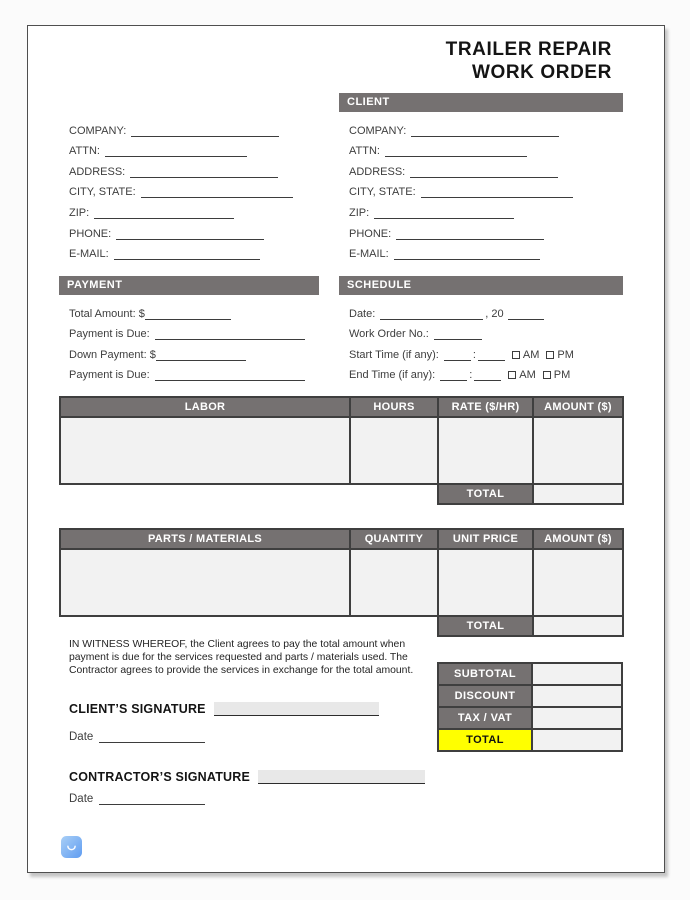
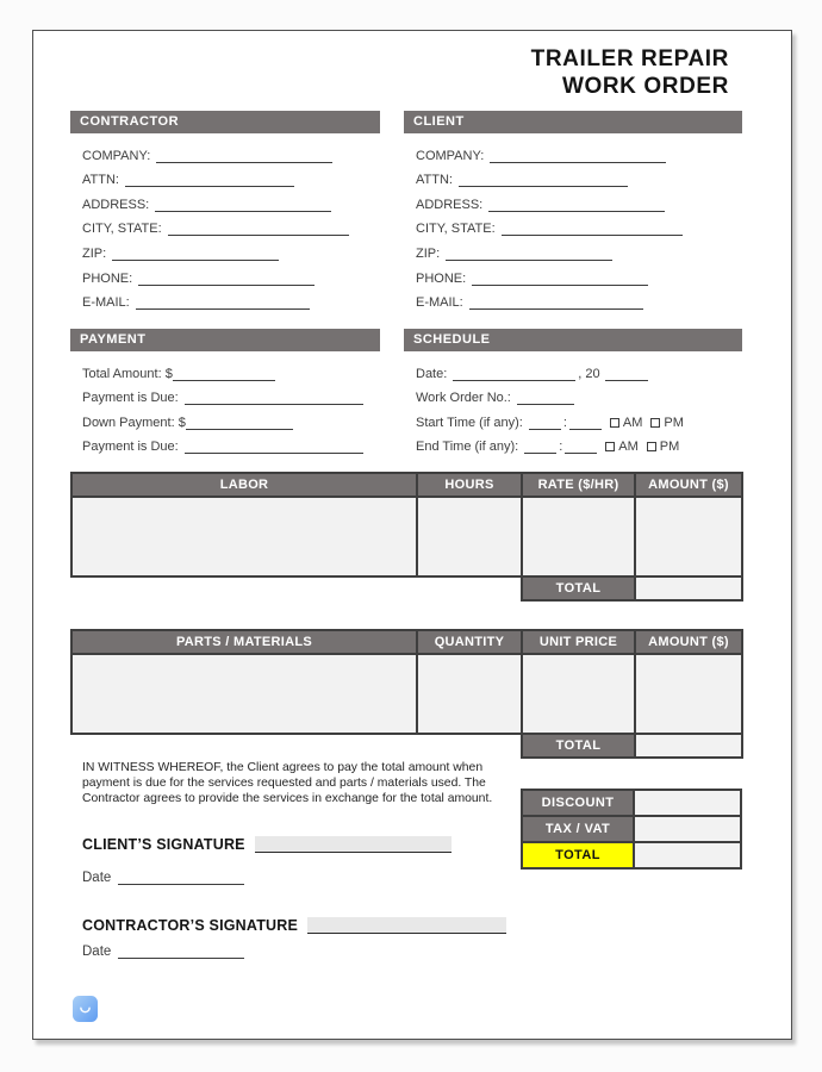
  TRAILER REPAIR
  WORK ORDER
+ CONTRACTOR
  CLIENT
  PAYMENT
  SCHEDULE
  COMPANY:
  ATTN:
  ADDRESS:
  CITY, STATE:
  ZIP:
  PHONE:
  E-MAIL:
  COMPANY:
  ATTN:
  ADDRESS:
  CITY, STATE:
  ZIP:
  PHONE:
  E-MAIL:
  Total Amount: $
  Payment is Due:
  Down Payment: $
  Payment is Due:
  Date:
  , 20
  Work Order No.:
  Start Time (if any):
  :
  AM
  PM
  End Time (if any):
  :
  AM
  PM
  LABOR	HOURS	RATE ($/HR)	AMOUNT ($)
  		TOTAL
  PARTS / MATERIALS	QUANTITY	UNIT PRICE	AMOUNT ($)
  		TOTAL
  IN WITNESS WHEREOF, the Client agrees to pay the total amount when
  payment is due for the services requested and parts / materials used. The
  Contractor agrees to provide the services in exchange for the total amount.
- SUBTOTAL
  DISCOUNT
  TAX / VAT
  TOTAL
  CLIENT’S SIGNATURE
  Date
  CONTRACTOR’S SIGNATURE
  Date
